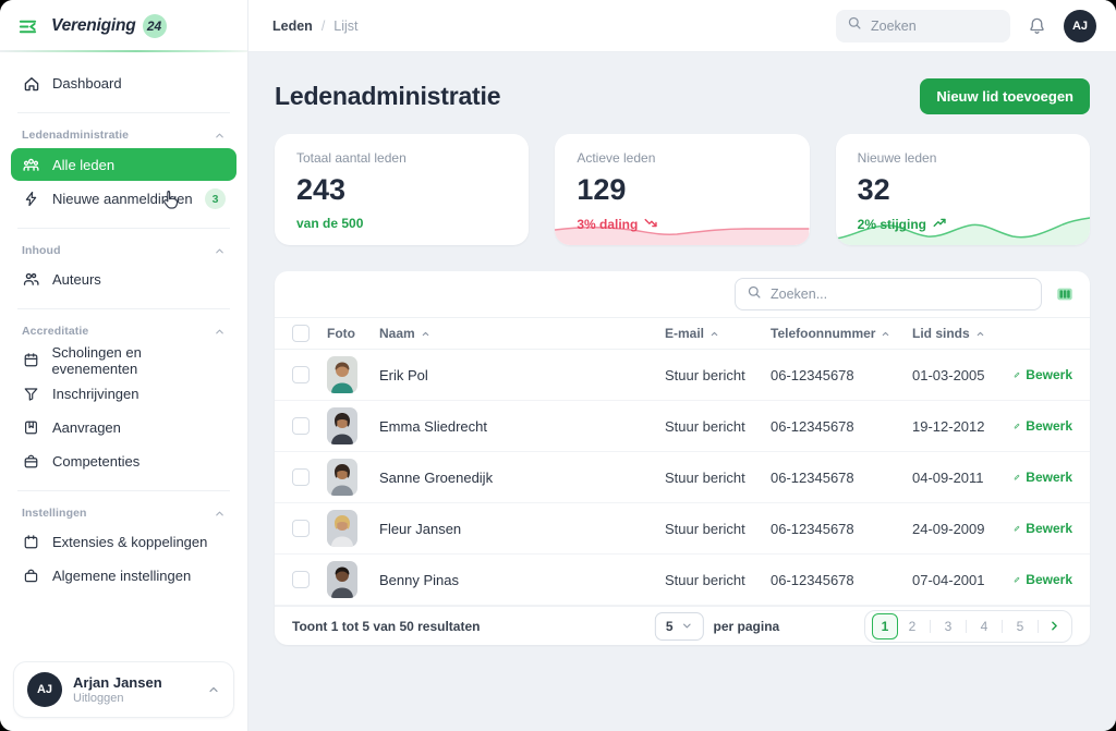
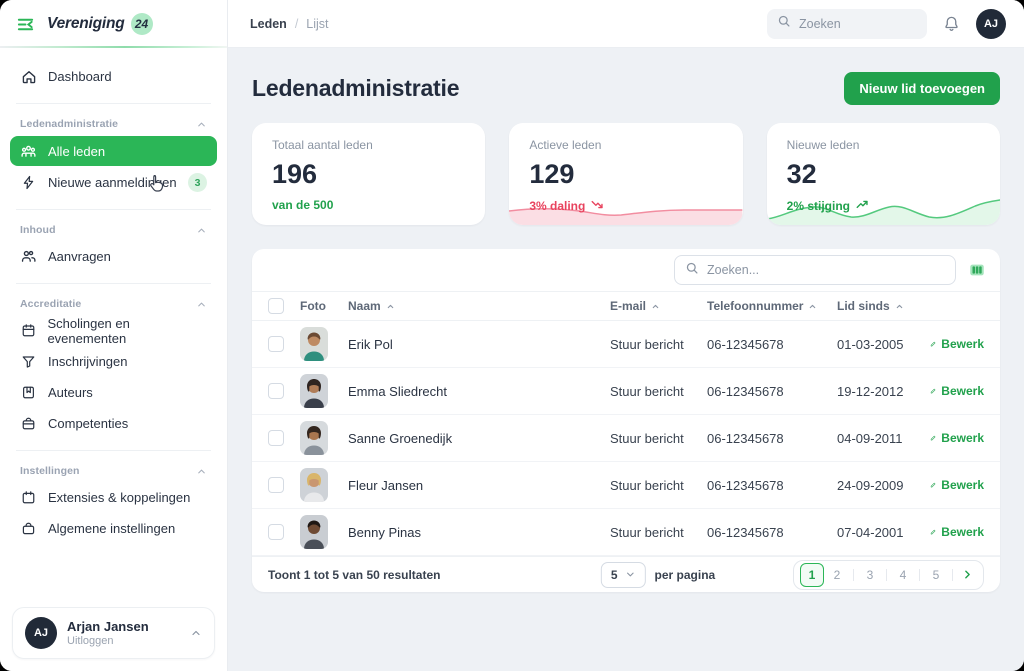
  Vereniging
  24
  Dashboard
  Ledenadministratie
  Alle leden
  Nieuwe aanmeldinen
  3
  Inhoud
- Auteurs
+ Aanvragen
  Accreditatie
  Scholingen en evenementen
  Inschrijvingen
- Aanvragen
+ Auteurs
  Competenties
  Instellingen
  Extensies & koppelingen
  Algemene instellingen
  AJ
  Arjan Jansen
  Uitloggen
  Leden
  /
  Lijst
  Zoeken
  AJ
  Ledenadministratie
  Nieuw lid toevoegen
  Totaal aantal leden
- 243
+ 196
  van de 500
  Actieve leden
  129
  3% daling
  Nieuwe leden
  32
  2% stijging
  Zoeken...
  Foto
  Naam
  E-mail
  Telefoonnummer
  Lid sinds
  Erik Pol
  Stuur bericht
  06-12345678
  01-03-2005
  Bewerk
  Emma Sliedrecht
  Stuur bericht
  06-12345678
  19-12-2012
  Bewerk
  Sanne Groenedijk
  Stuur bericht
  06-12345678
  04-09-2011
  Bewerk
  Fleur Jansen
  Stuur bericht
  06-12345678
  24-09-2009
  Bewerk
  Benny Pinas
  Stuur bericht
  06-12345678
  07-04-2001
  Bewerk
  Toont 1 tot 5 van 50 resultaten
  5
  per pagina
  1
  2
  3
  4
  5
